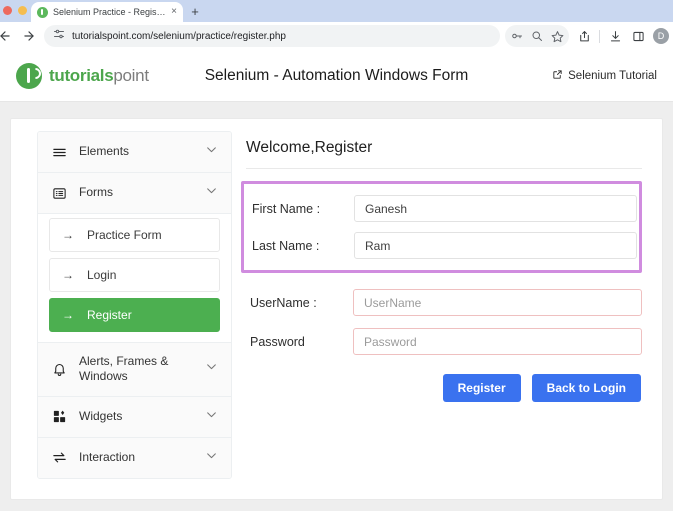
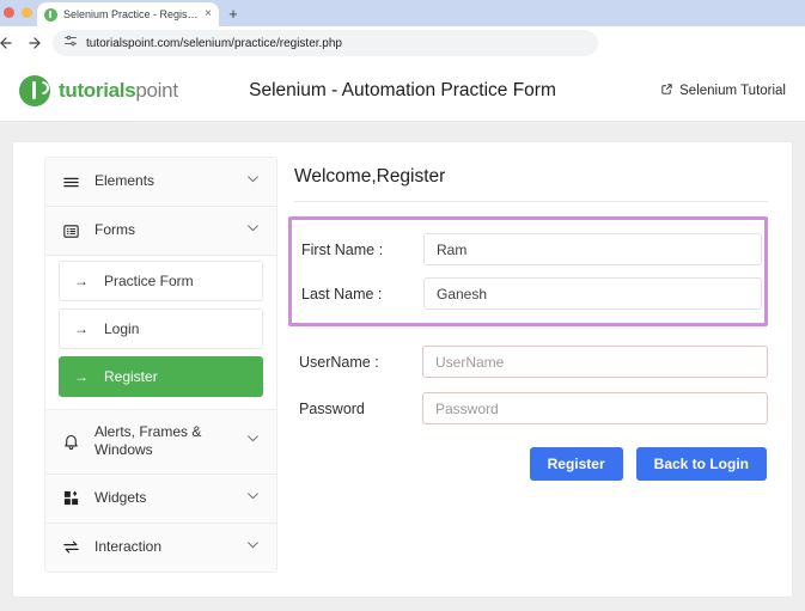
  Selenium Practice - Register
  ×
  +
  tutorialspoint.com/selenium/practice/register.php
- D
  tutorialspoint
- Selenium - Automation Windows Form
+ Selenium - Automation Practice Form
  Selenium Tutorial
  Elements
  Forms
  →
  Practice Form
  →
  Login
  →
  Register
  Alerts, Frames & Windows
  Widgets
  Interaction
  Welcome,Register
  First Name :
- Ganesh
+ Ram
  Last Name :
- Ram
+ Ganesh
  UserName :
  UserName
  Password
  Password
  Register
  Back to Login
